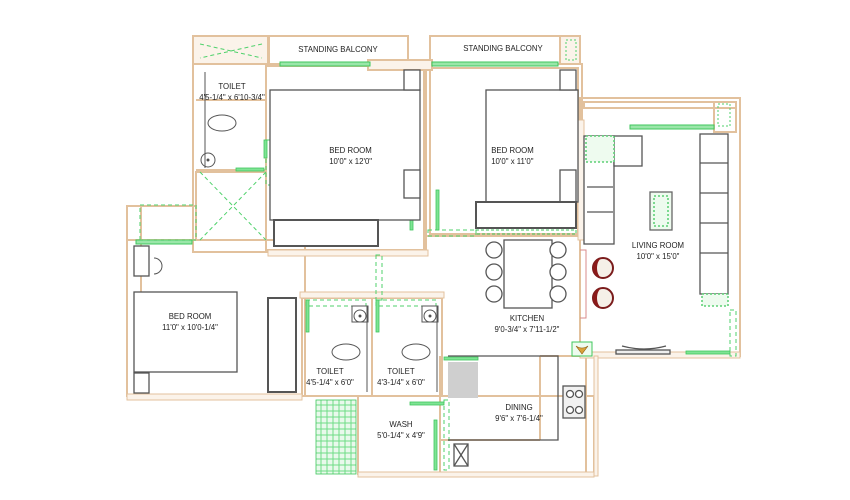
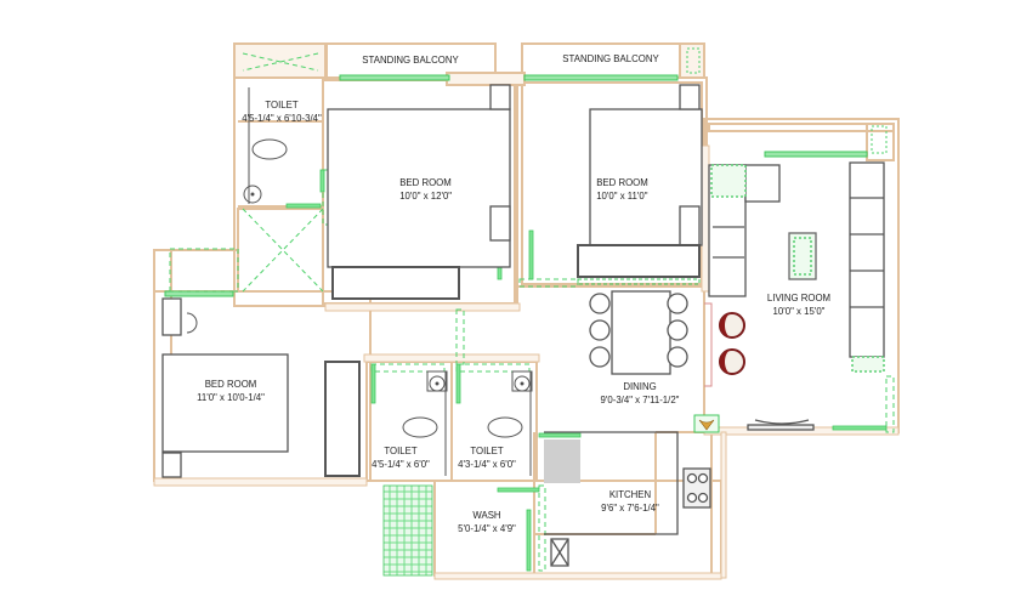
  STANDING BALCONY
  STANDING BALCONY
  TOILET
  4'5-1/4" x 6'10-3/4"
  BED ROOM
  10'0" x 12'0"
  BED ROOM
  10'0" x 11'0"
  LIVING ROOM
  10'0" x 15'0"
  BED ROOM
  11'0" x 10'0-1/4"
- KITCHEN
+ DINING
  9'0-3/4" x 7'11-1/2"
  TOILET
  4'5-1/4" x 6'0"
  TOILET
  4'3-1/4" x 6'0"
- DINING
+ KITCHEN
  9'6" x 7'6-1/4"
  WASH
  5'0-1/4" x 4'9"
